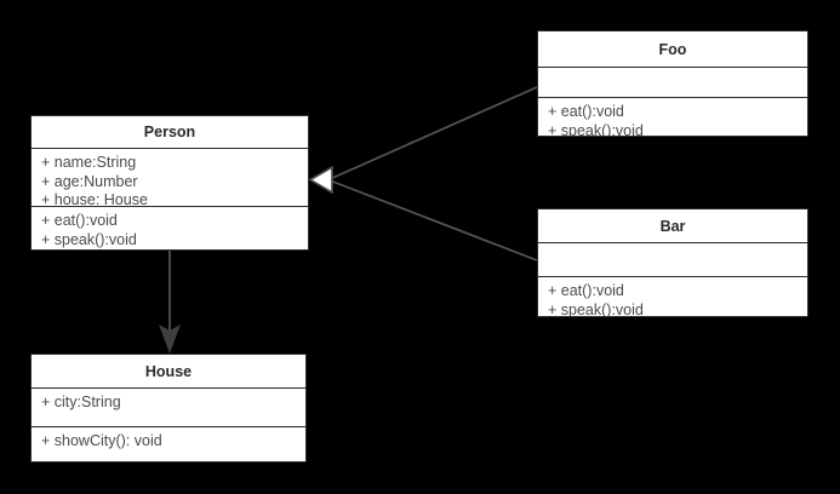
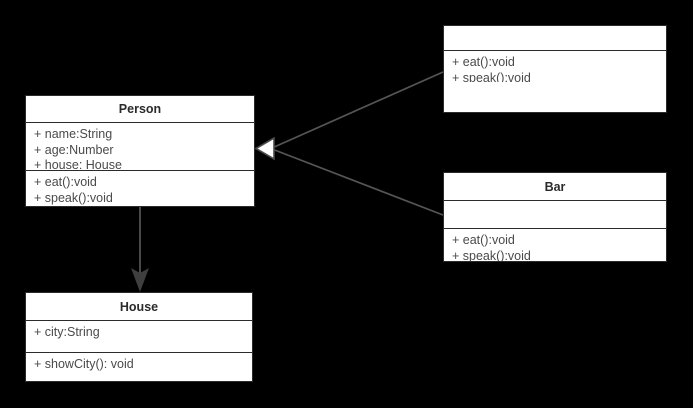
  Person
  + name:String
  + age:Number
  + house: House
  + eat():void
  + speak():void
- Foo
  + eat():void
  + speak():void
  Bar
  + eat():void
  + speak():void
  House
  + city:String
  + showCity(): void
